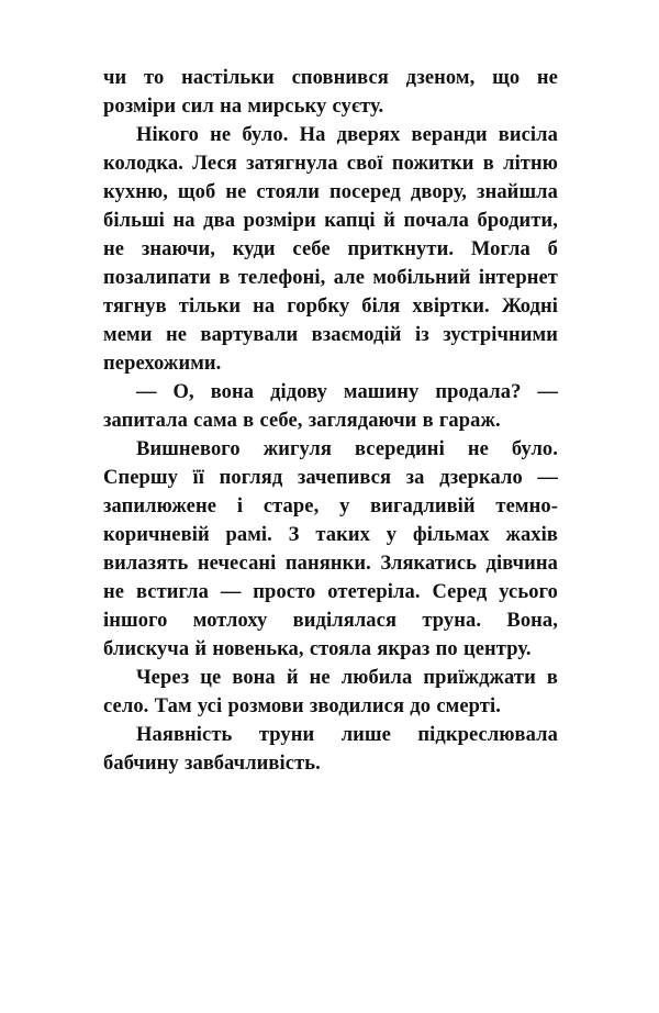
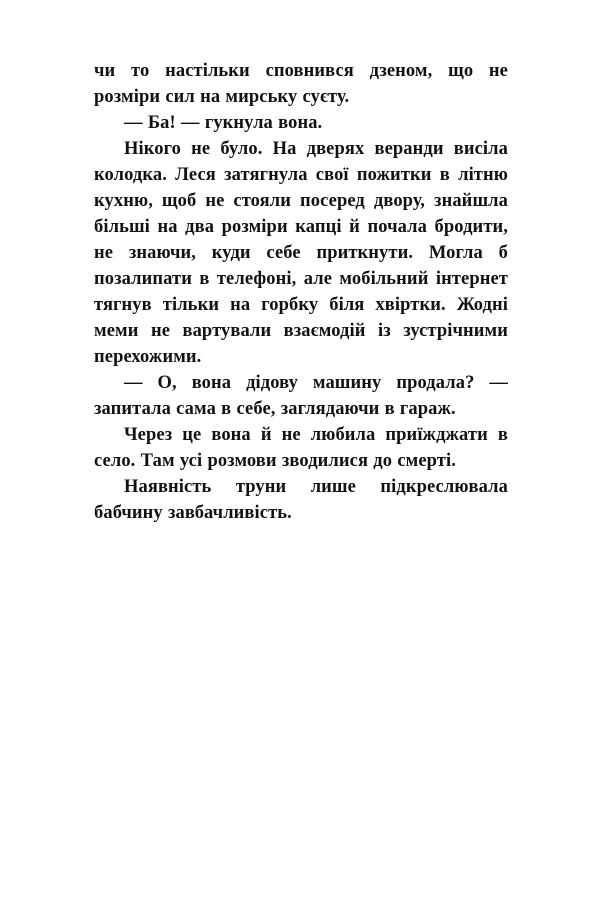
  чи то настільки сповнився дзеном, що не розміри сил на мирську суєту.
+ — Ба! — гукнула вона.
  Нікого не було. На дверях веранди висіла колодка. Леся затягнула свої пожитки в літню кухню, щоб не стояли посеред двору, знайшла більші на два розміри капці й почала бродити, не знаючи, куди себе приткнути. Могла б позалипати в телефоні, але мобільний інтернет тягнув тільки на горбку біля хвіртки. Жодні меми не вартували взаємодій із зустрічними перехожими.
  — О, вона дідову машину продала? — запитала сама в себе, заглядаючи в гараж.
- Вишневого жигуля всередині не було. Спершу її погляд зачепився за дзеркало — запилюжене і старе, у вигадливій темно-коричневій рамі. З таких у фільмах жахів вилазять нечесані панянки. Злякатись дівчина не встигла — просто отетеріла. Серед усього іншого мотлоху виділялася труна. Вона, блискуча й новенька, стояла якраз по центру.
  Через це вона й не любила приїжджати в село. Там усі розмови зводилися до смерті.
  Наявність труни лише підкреслювала бабчину завбачливість.
